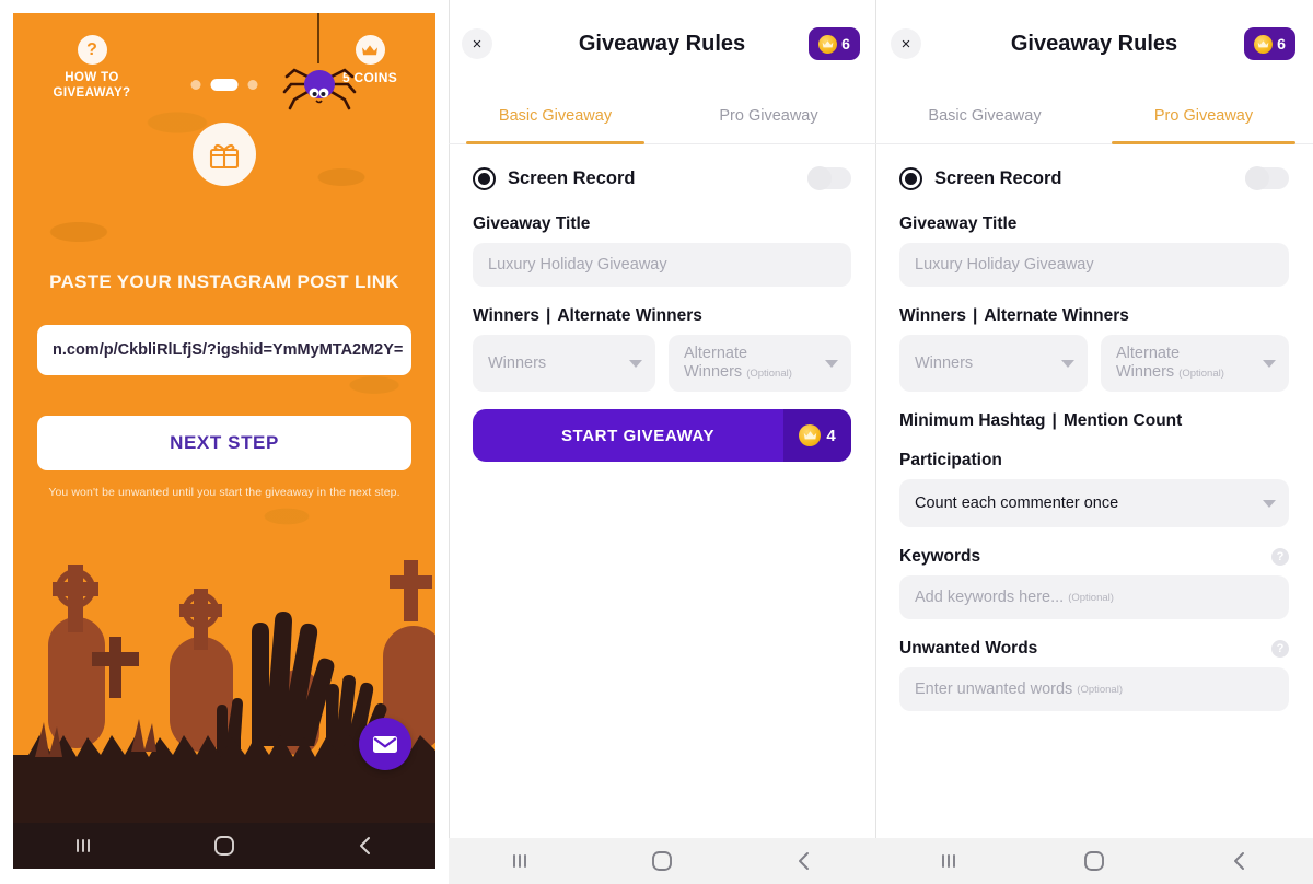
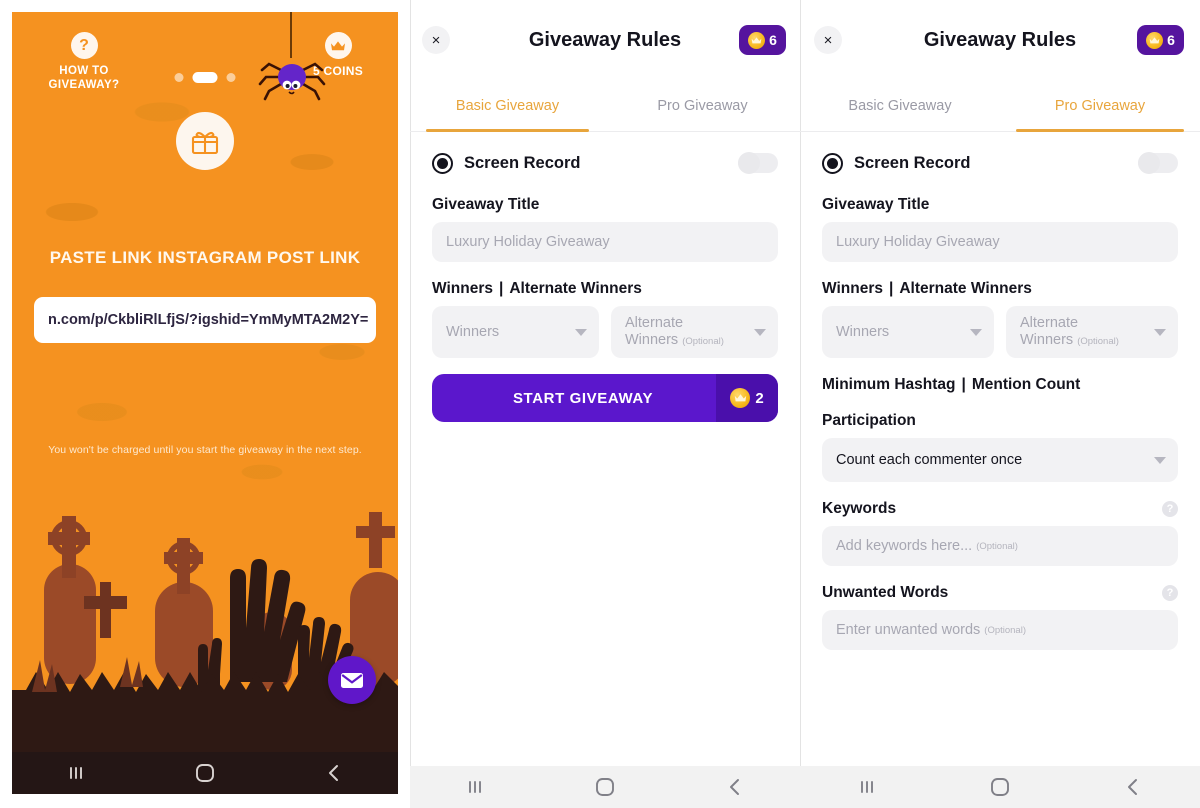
  ?
  HOW TO
  GIVEAWAY?
  5 COINS
- PASTE YOUR INSTAGRAM POST LINK
+ PASTE LINK INSTAGRAM POST LINK
  n.com/p/CkbliRlLfjS/?igshid=YmMyMTA2M2Y=
- NEXT STEP
- You won't be unwanted until you start the giveaway in the next step.
+ You won't be charged until you start the giveaway in the next step.
  ×
  Giveaway Rules
  6
  Basic Giveaway
  Pro Giveaway
  Screen Record
  Giveaway Title
  Luxury Holiday Giveaway
  Winners
  |
  Alternate Winners
  Winners
  Alternate
  Winners (Optional)
  START GIVEAWAY
- 4
+ 2
  ×
  Giveaway Rules
  6
  Basic Giveaway
  Pro Giveaway
  Screen Record
  Giveaway Title
  Luxury Holiday Giveaway
  Winners
  |
  Alternate Winners
  Winners
  Alternate
  Winners (Optional)
  Minimum Hashtag
  |
  Mention Count
  Participation
  Count each commenter once
  Keywords
  ?
  Add keywords here...
  (Optional)
  Unwanted Words
  ?
  Enter unwanted words
  (Optional)
